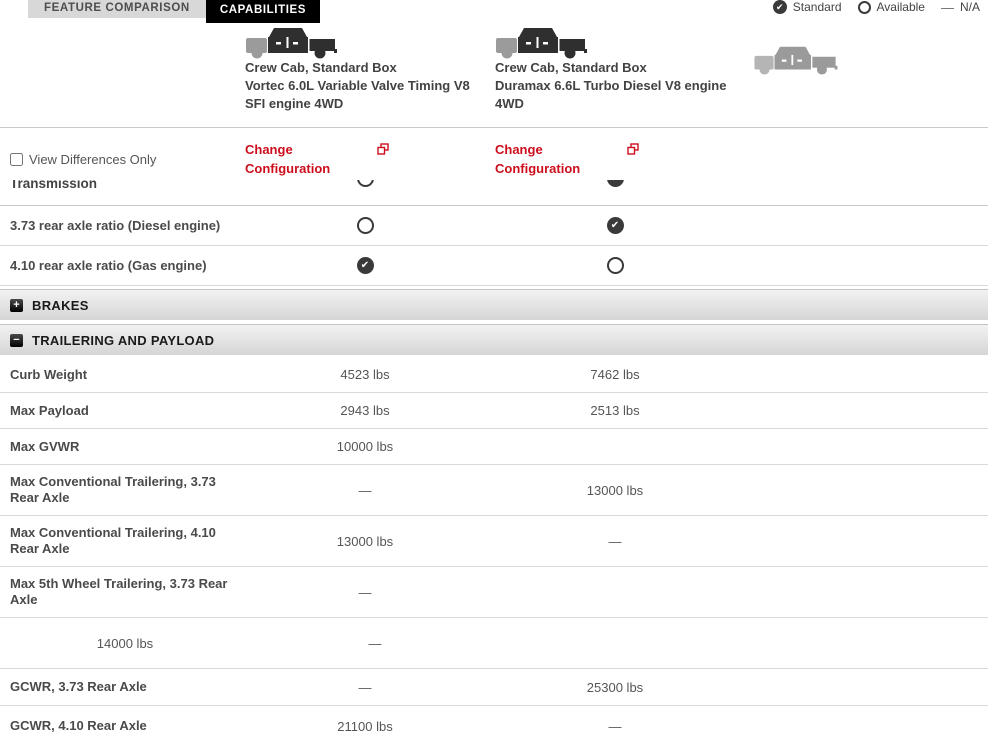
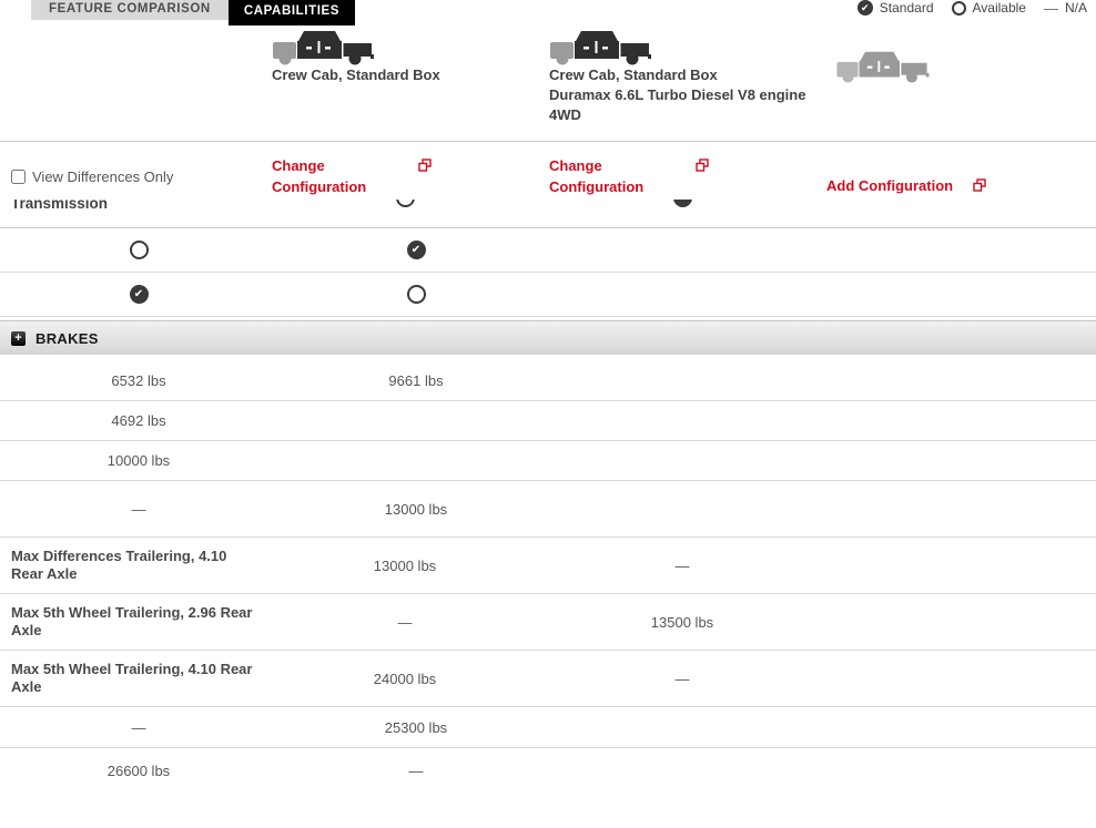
  FEATURE COMPARISON
  CAPABILITIES
  ✔
  Standard
  Available
  —
  N/A
  Crew Cab, Standard Box
- Vortec 6.0L Variable Valve Timing V8 SFI engine 4WD
  Crew Cab, Standard Box
  Duramax 6.6L Turbo Diesel V8 engine 4WD
  View Differences Only
  Change Configuration
  Change Configuration
+ Add Configuration
  Transmission
- 3.73 rear axle ratio (Diesel engine)
- 4.10 rear axle ratio (Gas engine)
  +
  BRAKES
- −
- TRAILERING AND PAYLOAD
- Curb Weight
- 4523 lbs
+ 6532 lbs
- 7462 lbs
+ 9661 lbs
- Max Payload
- 2943 lbs
+ 4692 lbs
- 2513 lbs
- Max GVWR
  10000 lbs
- Max Conventional Trailering, 3.73 Rear Axle
  —
  13000 lbs
- Max Conventional Trailering, 4.10 Rear Axle
+ Max Differences Trailering, 4.10 Rear Axle
  13000 lbs
  —
- Max 5th Wheel Trailering, 3.73 Rear Axle
+ Max 5th Wheel Trailering, 2.96 Rear Axle
  —
+ 13500 lbs
+ Max 5th Wheel Trailering, 4.10 Rear Axle
- 14000 lbs
+ 24000 lbs
  —
- GCWR, 3.73 Rear Axle
  —
  25300 lbs
- GCWR, 4.10 Rear Axle
- 21100 lbs
+ 26600 lbs
  —
